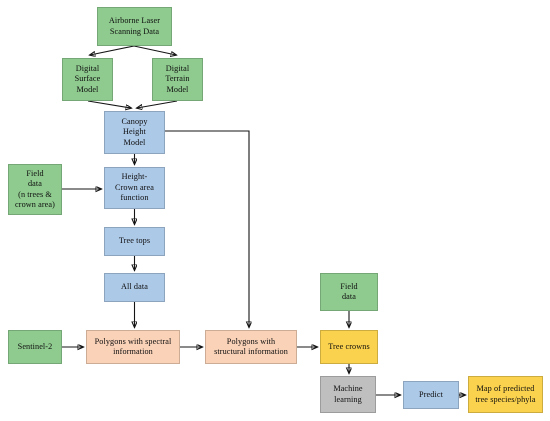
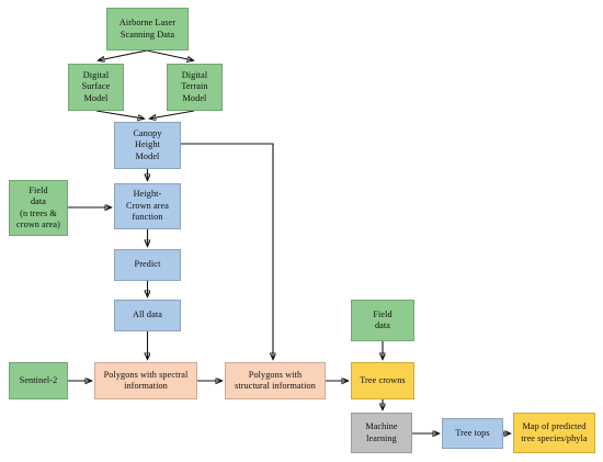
  Airborne Laser
  Scanning Data
  Digital
  Surface
  Model
  Digital
  Terrain
  Model
  Canopy
  Height
  Model
  Field
  data
  (n trees &
  crown area)
  Height-
  Crown area
  function
- Tree tops
+ Predict
  All data
  Sentinel-2
  Polygons with spectral
  information
  Polygons with
  structural information
  Field
  data
  Tree crowns
  Machine
  learning
- Predict
+ Tree tops
  Map of predicted
  tree species/phyla
